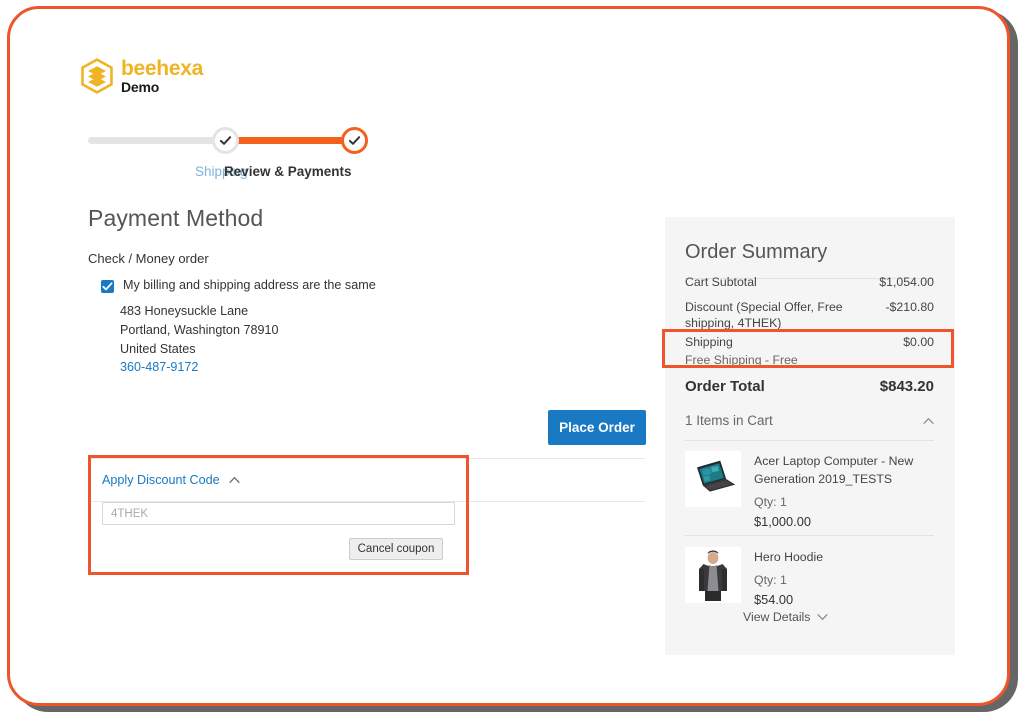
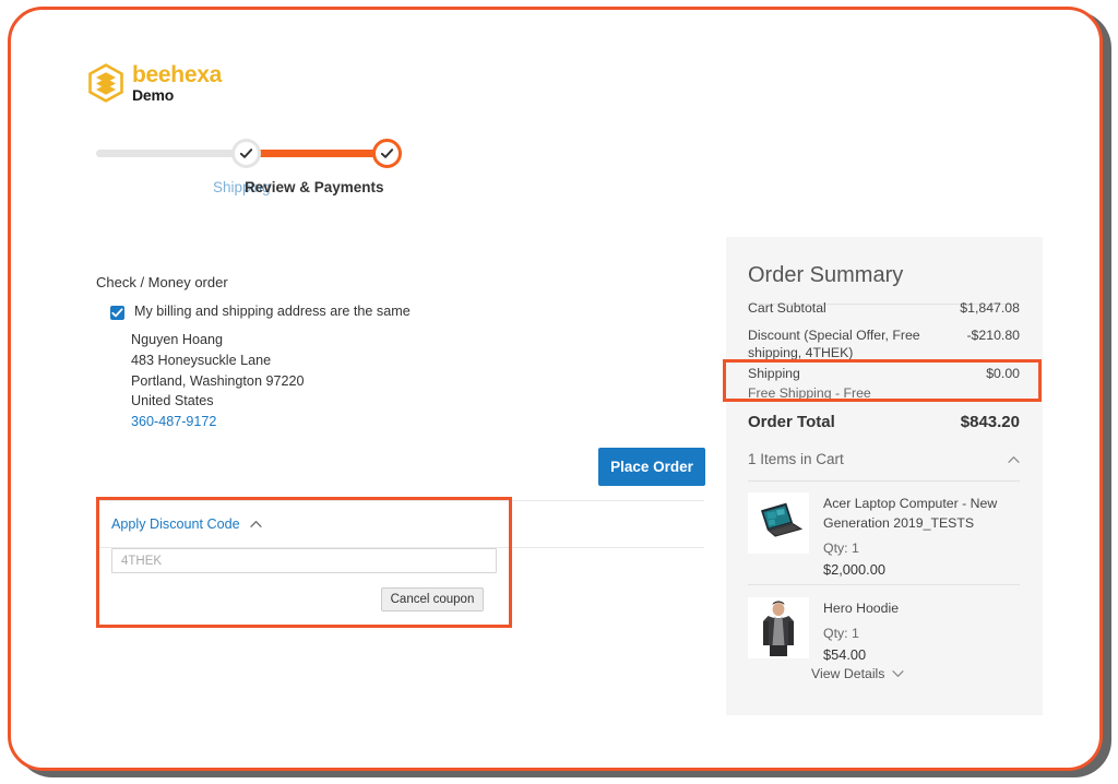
  beehexa
  Demo
  Shipping
  Review & Payments
- Payment Method
  Check / Money order
  My billing and shipping address are the same
+ Nguyen Hoang
  483 Honeysuckle Lane
- Portland, Washington 78910
+ Portland, Washington 97220
  United States
  360-487-9172
  Place Order
  Apply Discount Code
  4THEK
  Cancel coupon
  Order Summary
  Cart Subtotal
- $1,054.00
+ $1,847.08
  Discount (Special Offer, Free shipping, 4THEK)
  -$210.80
  Shipping
  $0.00
  Free Shipping - Free
  Order Total
  $843.20
  1 Items in Cart
  Acer Laptop Computer - New Generation 2019_TESTS
  Qty: 1
- $1,000.00
+ $2,000.00
  Hero Hoodie
  Qty: 1
  $54.00
  View Details
